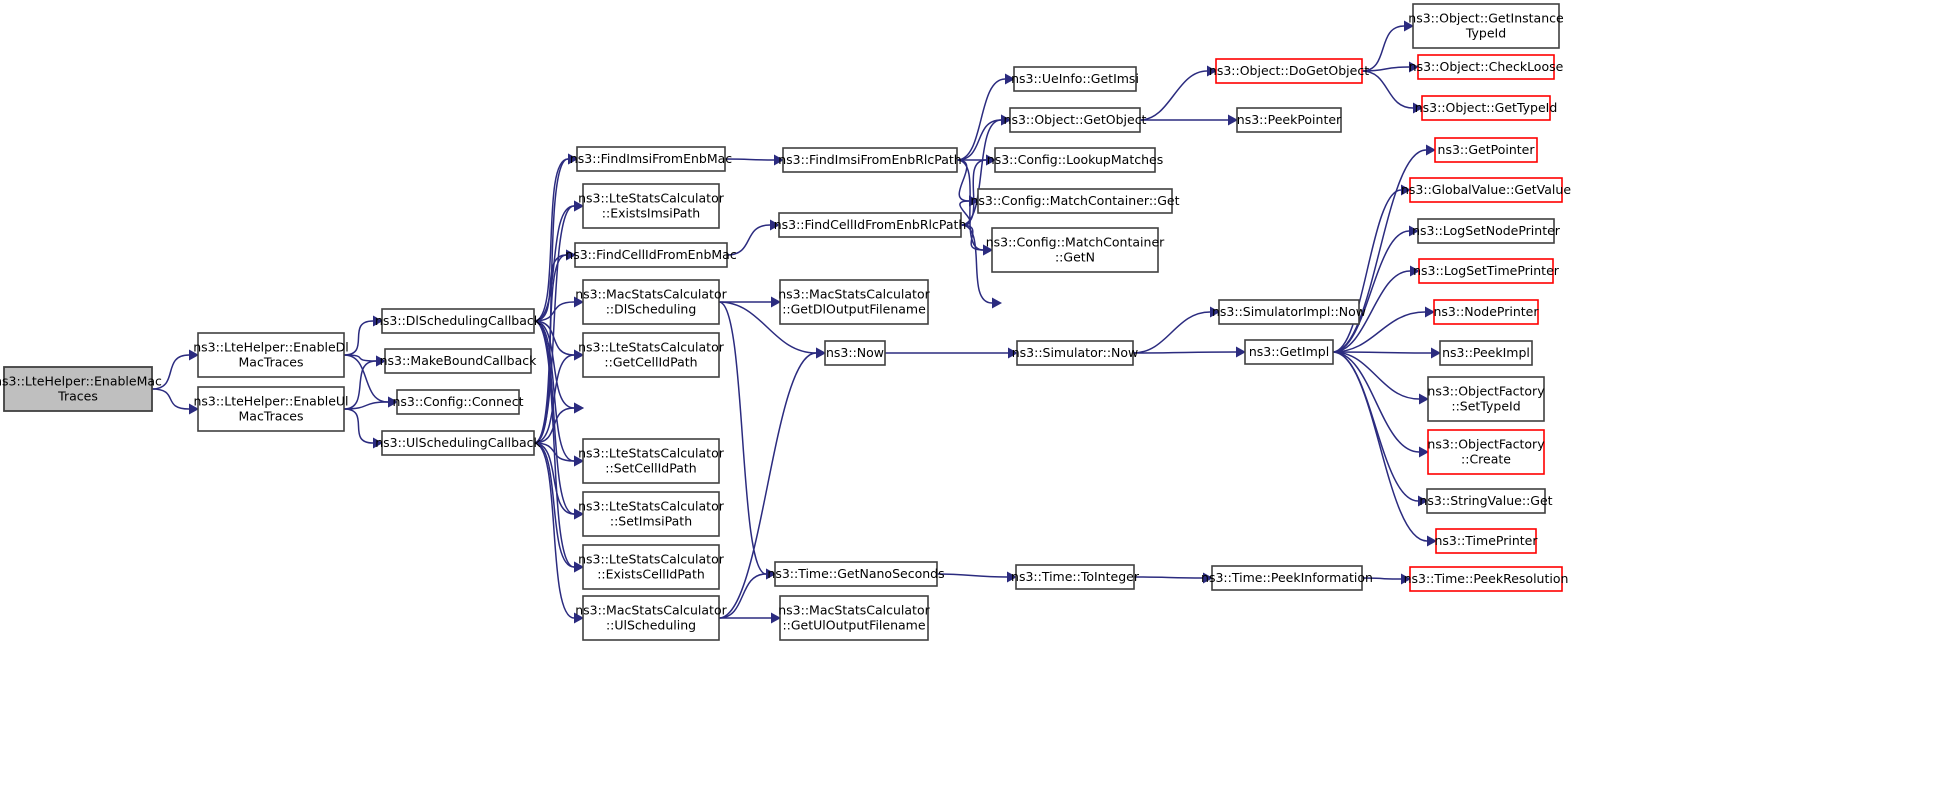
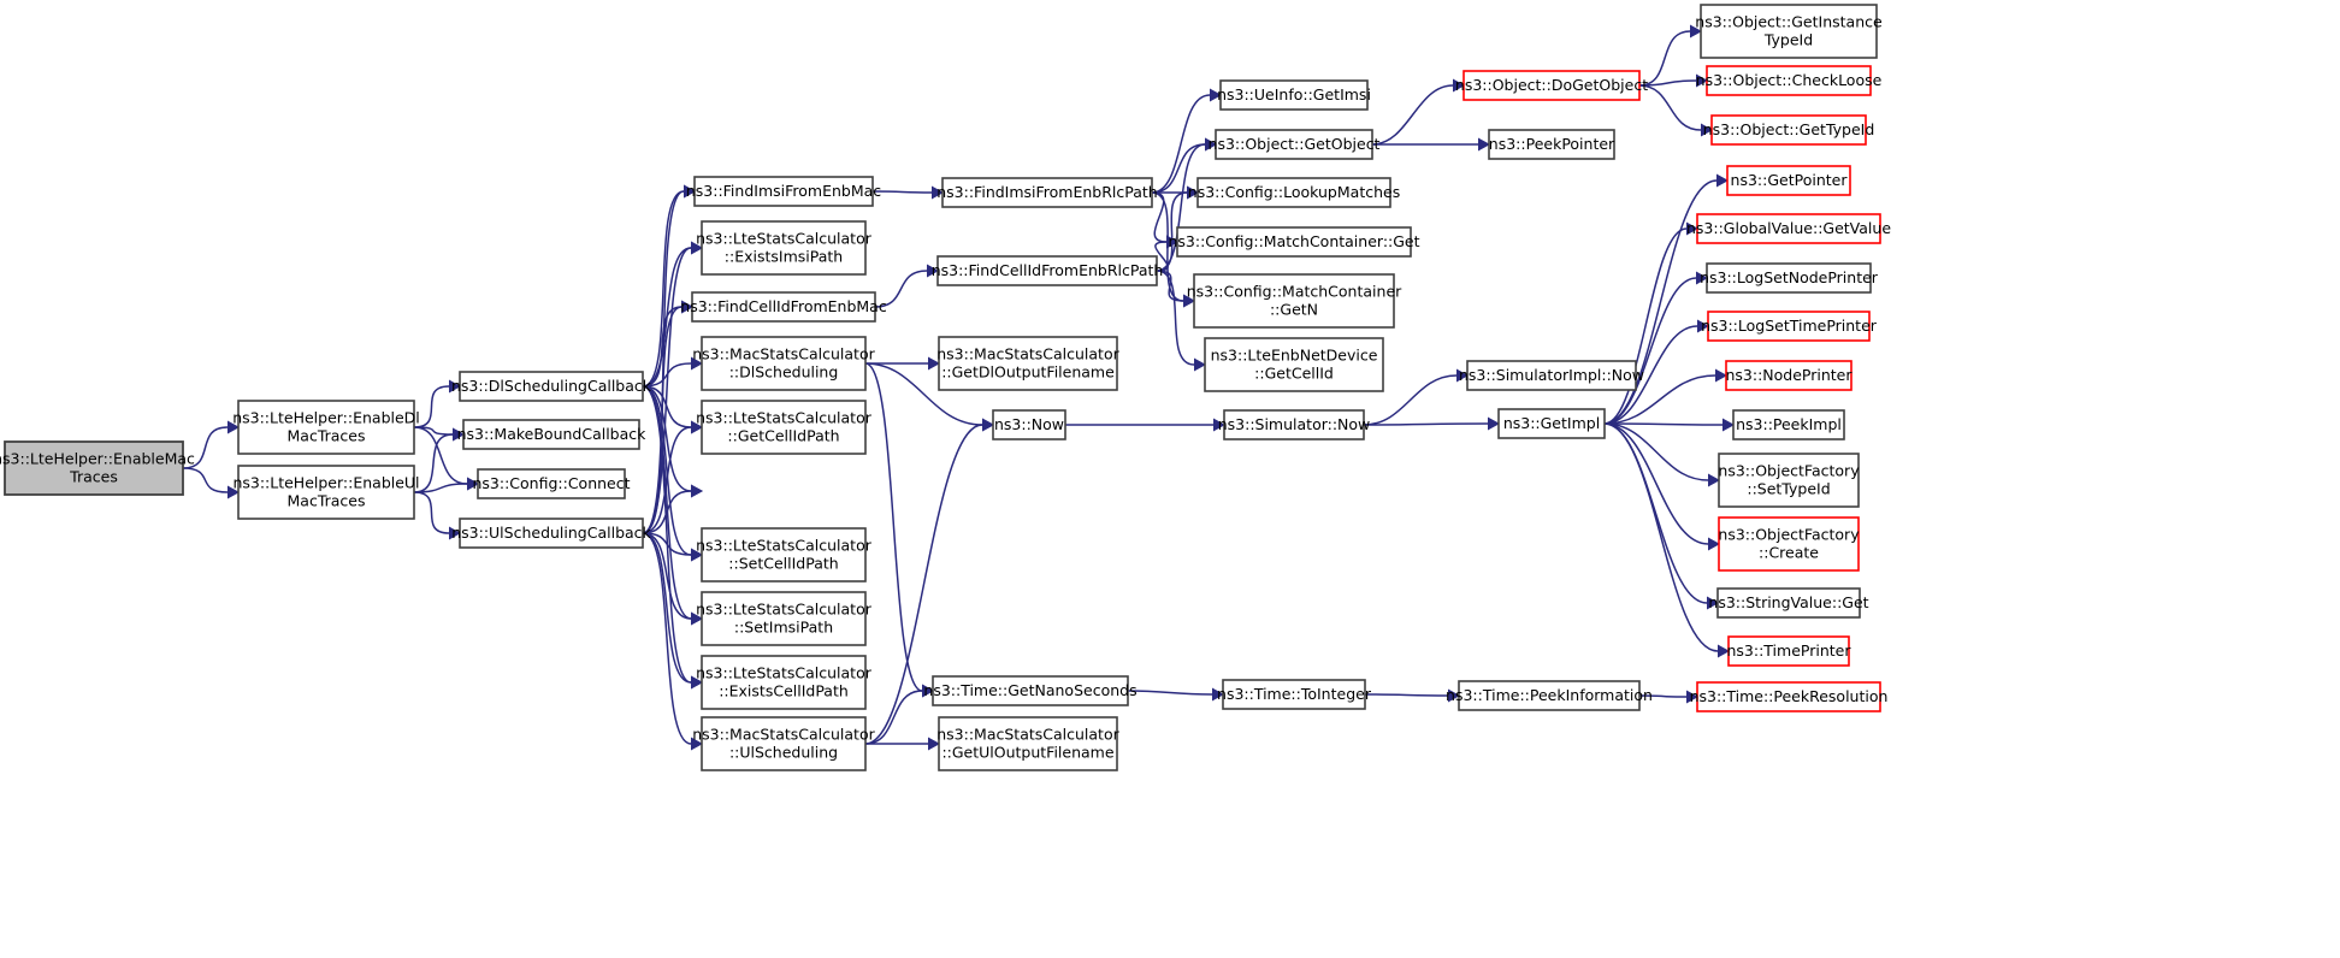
  s3::LteHelper::EnableMac Traces
  ns3::LteHelper::EnableDl MacTraces
  ns3::LteHelper::EnableUl MacTraces
  ns3::DlSchedulingCallback
  ns3::MakeBoundCallback
  ns3::Config::Connect
  ns3::UlSchedulingCallback
  ns3::FindImsiFromEnbMac
  ns3::LteStatsCalculator ::ExistsImsiPath
  ns3::FindCellIdFromEnbMac
  ns3::MacStatsCalculator ::DlScheduling
  ns3::LteStatsCalculator ::GetCellIdPath
  ns3::LteStatsCalculator ::SetCellIdPath
  ns3::LteStatsCalculator ::SetImsiPath
  ns3::LteStatsCalculator ::ExistsCellIdPath
  ns3::MacStatsCalculator ::UlScheduling
  ns3::FindImsiFromEnbRlcPath
  ns3::FindCellIdFromEnbRlcPath
  ns3::MacStatsCalculator ::GetDlOutputFilename
  ns3::Now
  ns3::Time::GetNanoSeconds
  ns3::MacStatsCalculator ::GetUlOutputFilename
  ns3::UeInfo::GetImsi
  ns3::Object::GetObject
  ns3::Config::LookupMatches
  ns3::Config::MatchContainer::Get
  ns3::Config::MatchContainer ::GetN
+ ns3::LteEnbNetDevice ::GetCellId
  ns3::Simulator::Now
  ns3::Time::ToInteger
  ns3::Object::DoGetObject
  ns3::PeekPointer
  ns3::SimulatorImpl::Now
  ns3::GetImpl
  ns3::Time::PeekInformation
  ns3::Object::GetInstance TypeId
  ns3::Object::CheckLoose
  ns3::Object::GetTypeId
  ns3::GetPointer
  ns3::GlobalValue::GetValue
  ns3::LogSetNodePrinter
  ns3::LogSetTimePrinter
  ns3::NodePrinter
  ns3::PeekImpl
  ns3::ObjectFactory ::SetTypeId
  ns3::ObjectFactory ::Create
  ns3::StringValue::Get
  ns3::TimePrinter
  ns3::Time::PeekResolution
